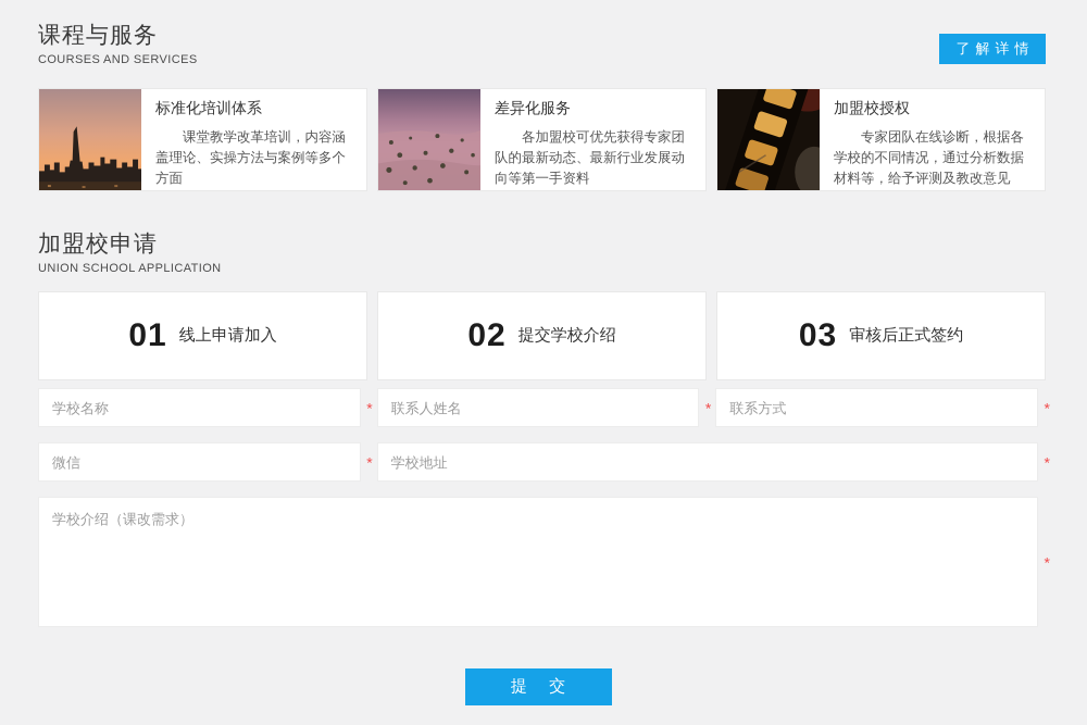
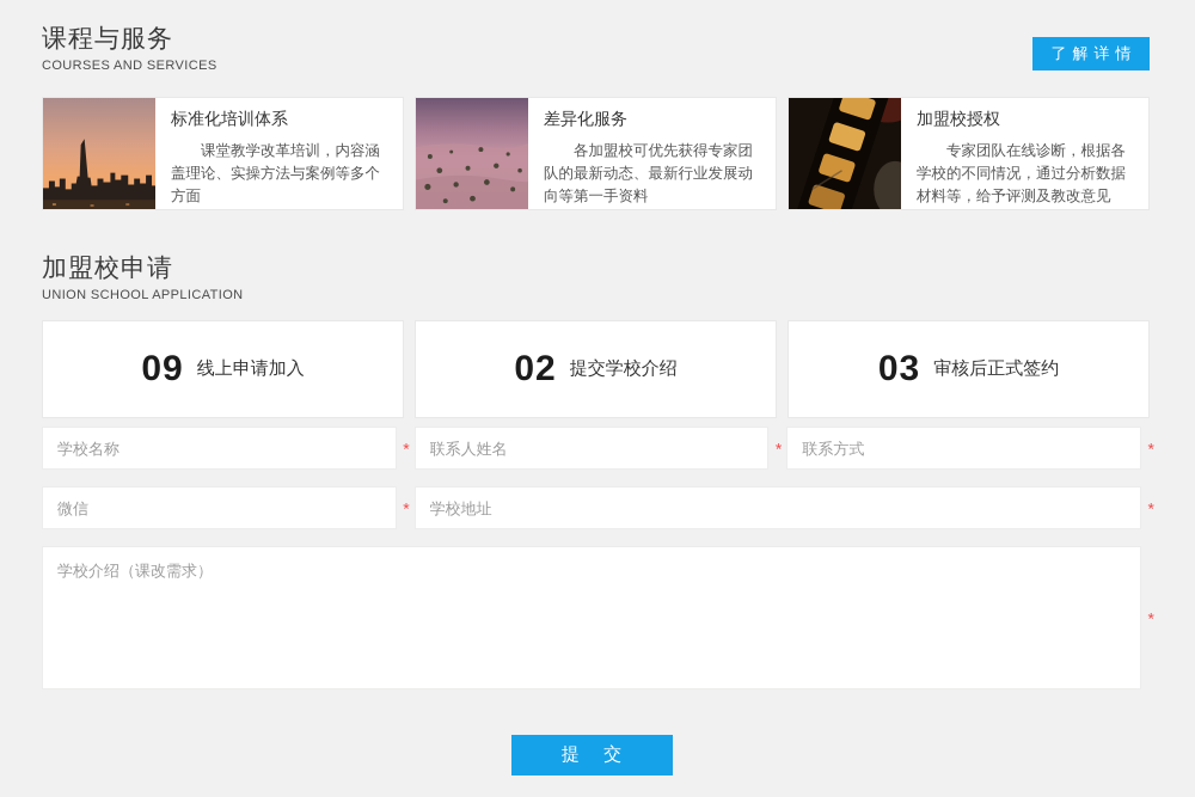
  课程与服务
  COURSES AND SERVICES
  了解详情
  标准化培训体系
  课堂教学改革培训，内容涵盖理论、实操方法与案例等多个方面
  差异化服务
  各加盟校可优先获得专家团队的最新动态、最新行业发展动向等第一手资料
  加盟校授权
  专家团队在线诊断，根据各学校的不同情况，通过分析数据材料等，给予评测及教改意见
  加盟校申请
  UNION SCHOOL APPLICATION
- 01
+ 09
  线上申请加入
  02
  提交学校介绍
  03
  审核后正式签约
  学校名称
  *
  联系人姓名
  *
  联系方式
  *
  微信
  *
  学校地址
  *
  学校介绍（课改需求）
  *
  提 交
